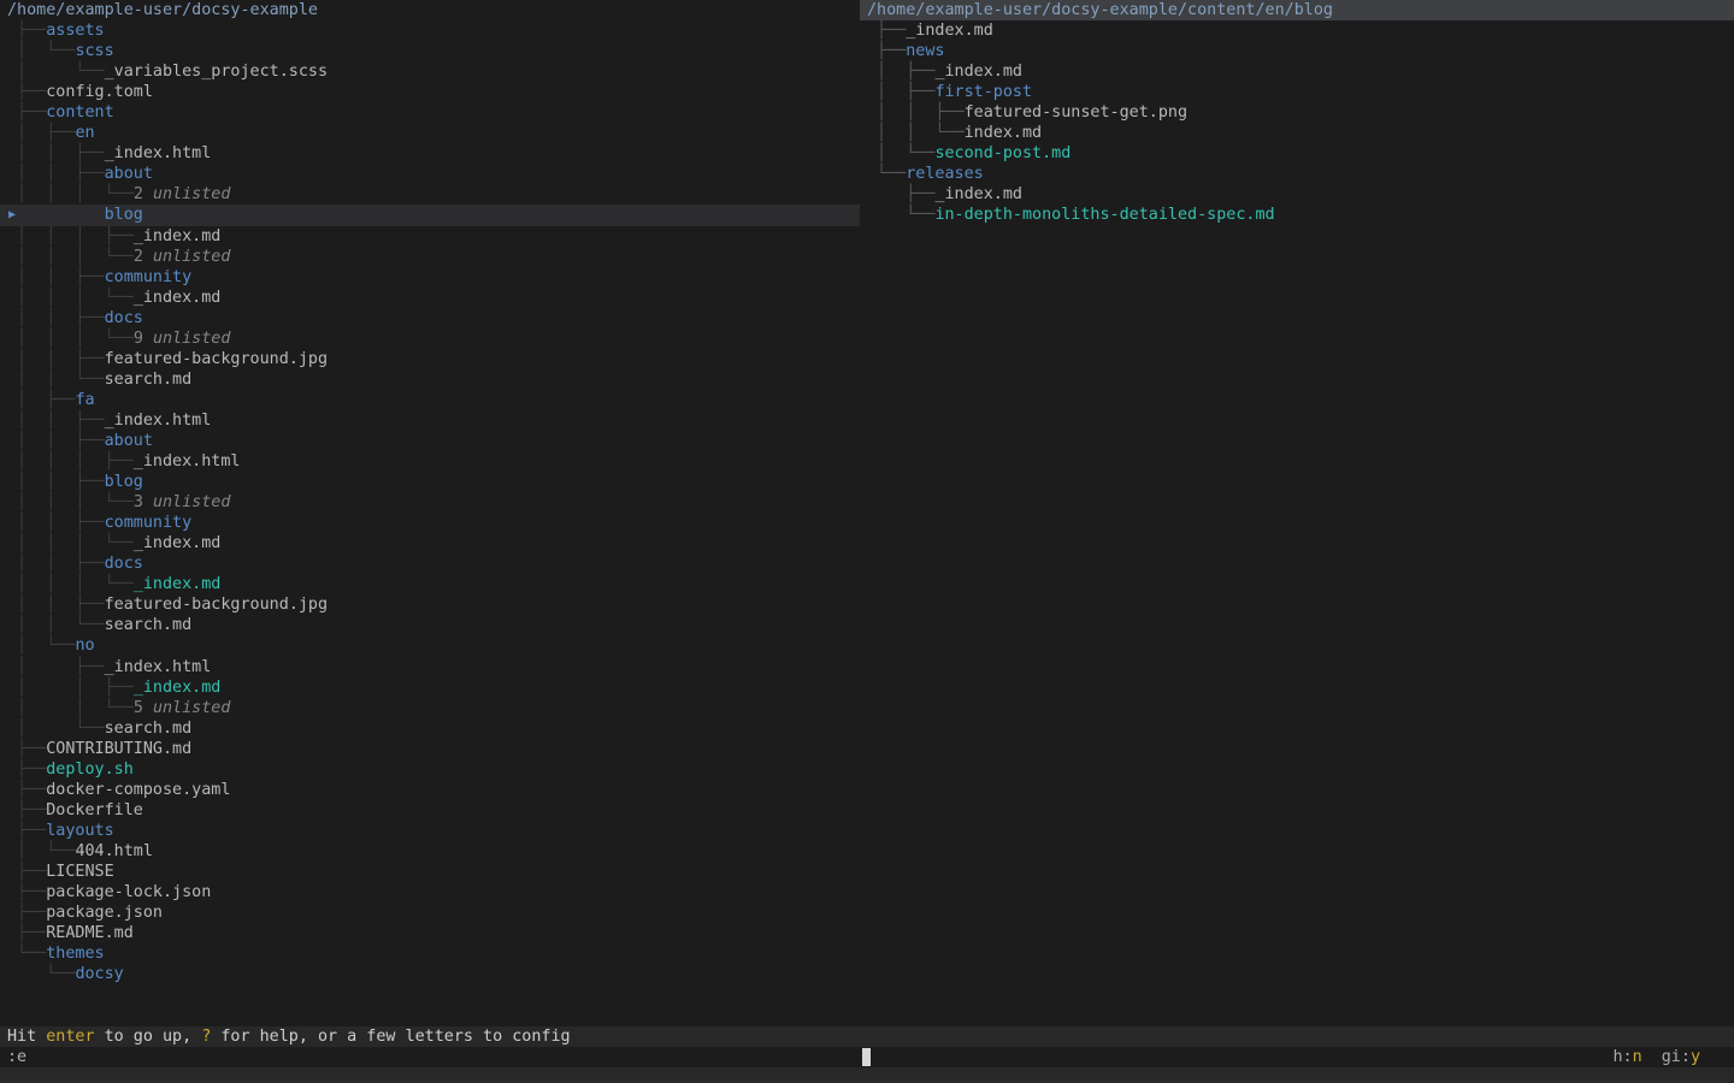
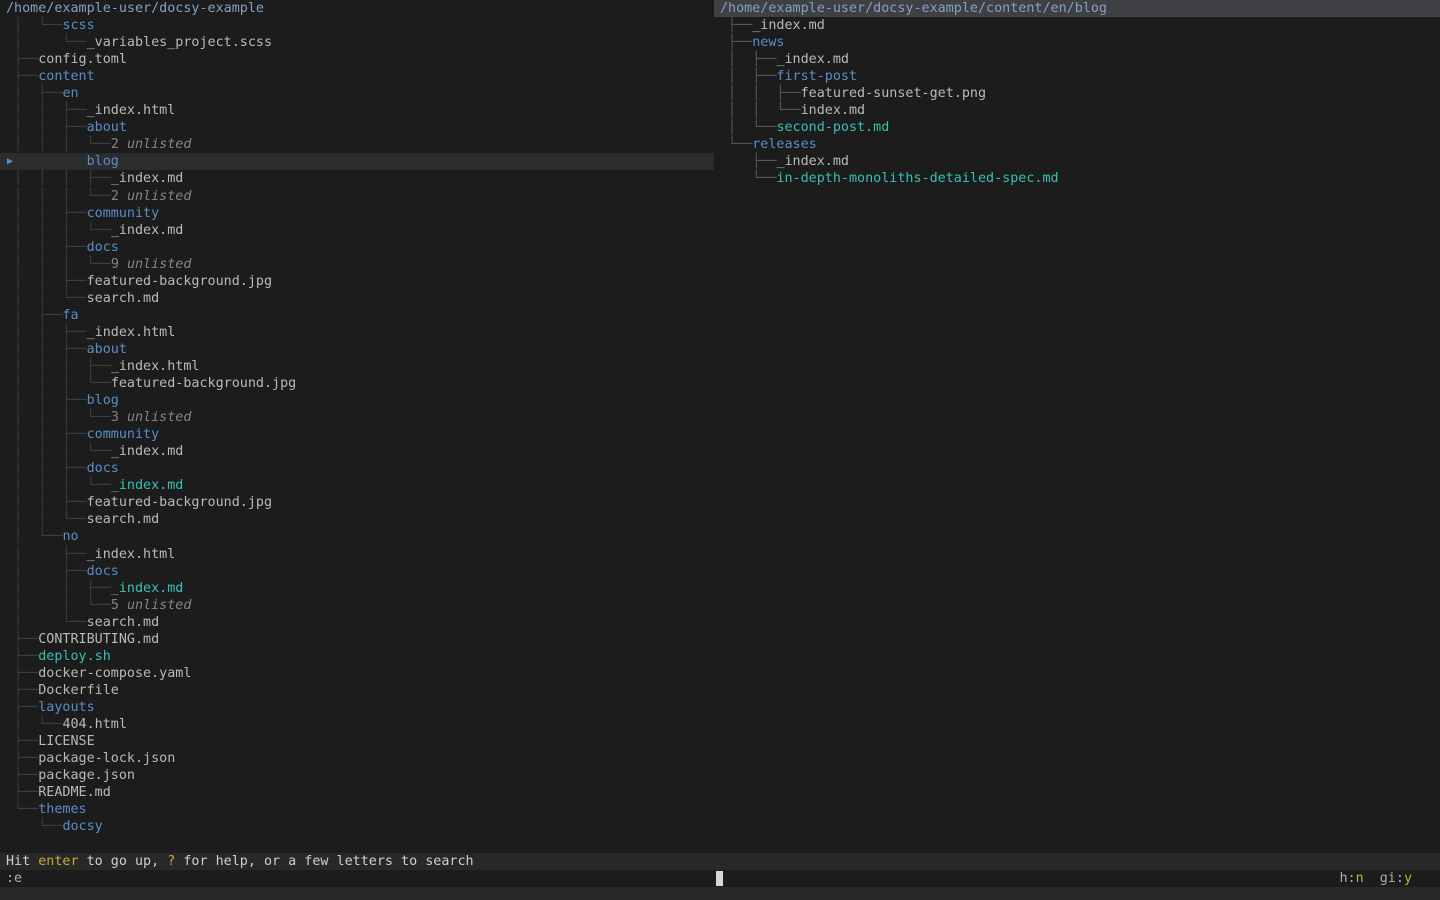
  /home/example-user/docsy-example
- ├──assets
  │ └──scss
  │ └──_variables_project.scss
  ├──config.toml
  ├──content
  │ ├──en
  │ │ ├──_index.html
  │ │ ├──about
  │ │ │ └──2 unlisted
  ▶
  blog
  │ │ │ ├──_index.md
  │ │ │ └──2 unlisted
  │ │ ├──community
  │ │ │ └──_index.md
  │ │ ├──docs
  │ │ │ └──9 unlisted
  │ │ ├──featured-background.jpg
  │ │ └──search.md
  │ ├──fa
  │ │ ├──_index.html
  │ │ ├──about
  │ │ │ ├──_index.html
+ │ │ │ └──featured-background.jpg
  │ │ ├──blog
  │ │ │ └──3 unlisted
  │ │ ├──community
  │ │ │ └──_index.md
  │ │ ├──docs
  │ │ │ └──_index.md
  │ │ ├──featured-background.jpg
  │ │ └──search.md
  │ └──no
  │ ├──_index.html
+ │ ├──docs
  │ │ ├──_index.md
  │ │ └──5 unlisted
  │ └──search.md
  ├──CONTRIBUTING.md
  ├──deploy.sh
  ├──docker-compose.yaml
  ├──Dockerfile
  ├──layouts
  │ └──404.html
  ├──LICENSE
  ├──package-lock.json
  ├──package.json
  ├──README.md
  └──themes
  └──docsy
  /home/example-user/docsy-example/content/en/blog
  ├──_index.md
  ├──news
  │ ├──_index.md
  │ ├──first-post
  │ │ ├──featured-sunset-get.png
  │ │ └──index.md
  │ └──second-post.md
  └──releases
  ├──_index.md
  └──in-depth-monoliths-detailed-spec.md
- Hit enter to go up, ? for help, or a few letters to config
+ Hit enter to go up, ? for help, or a few letters to search
  :e
  h:n gi:y
